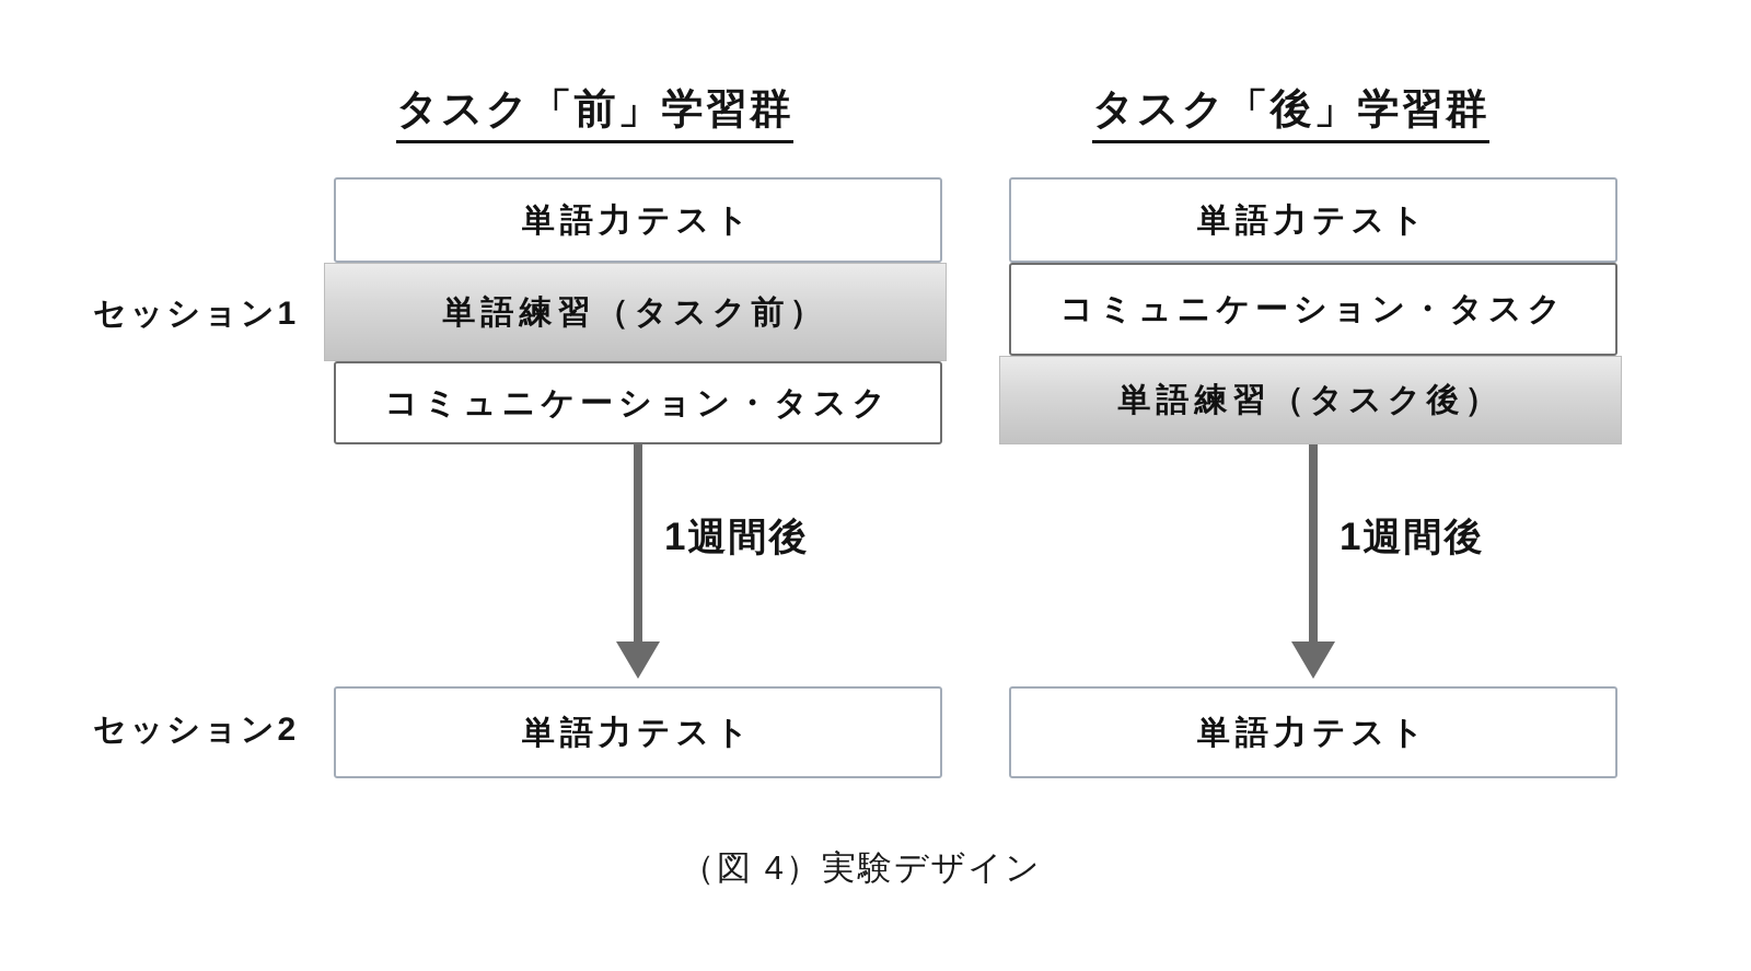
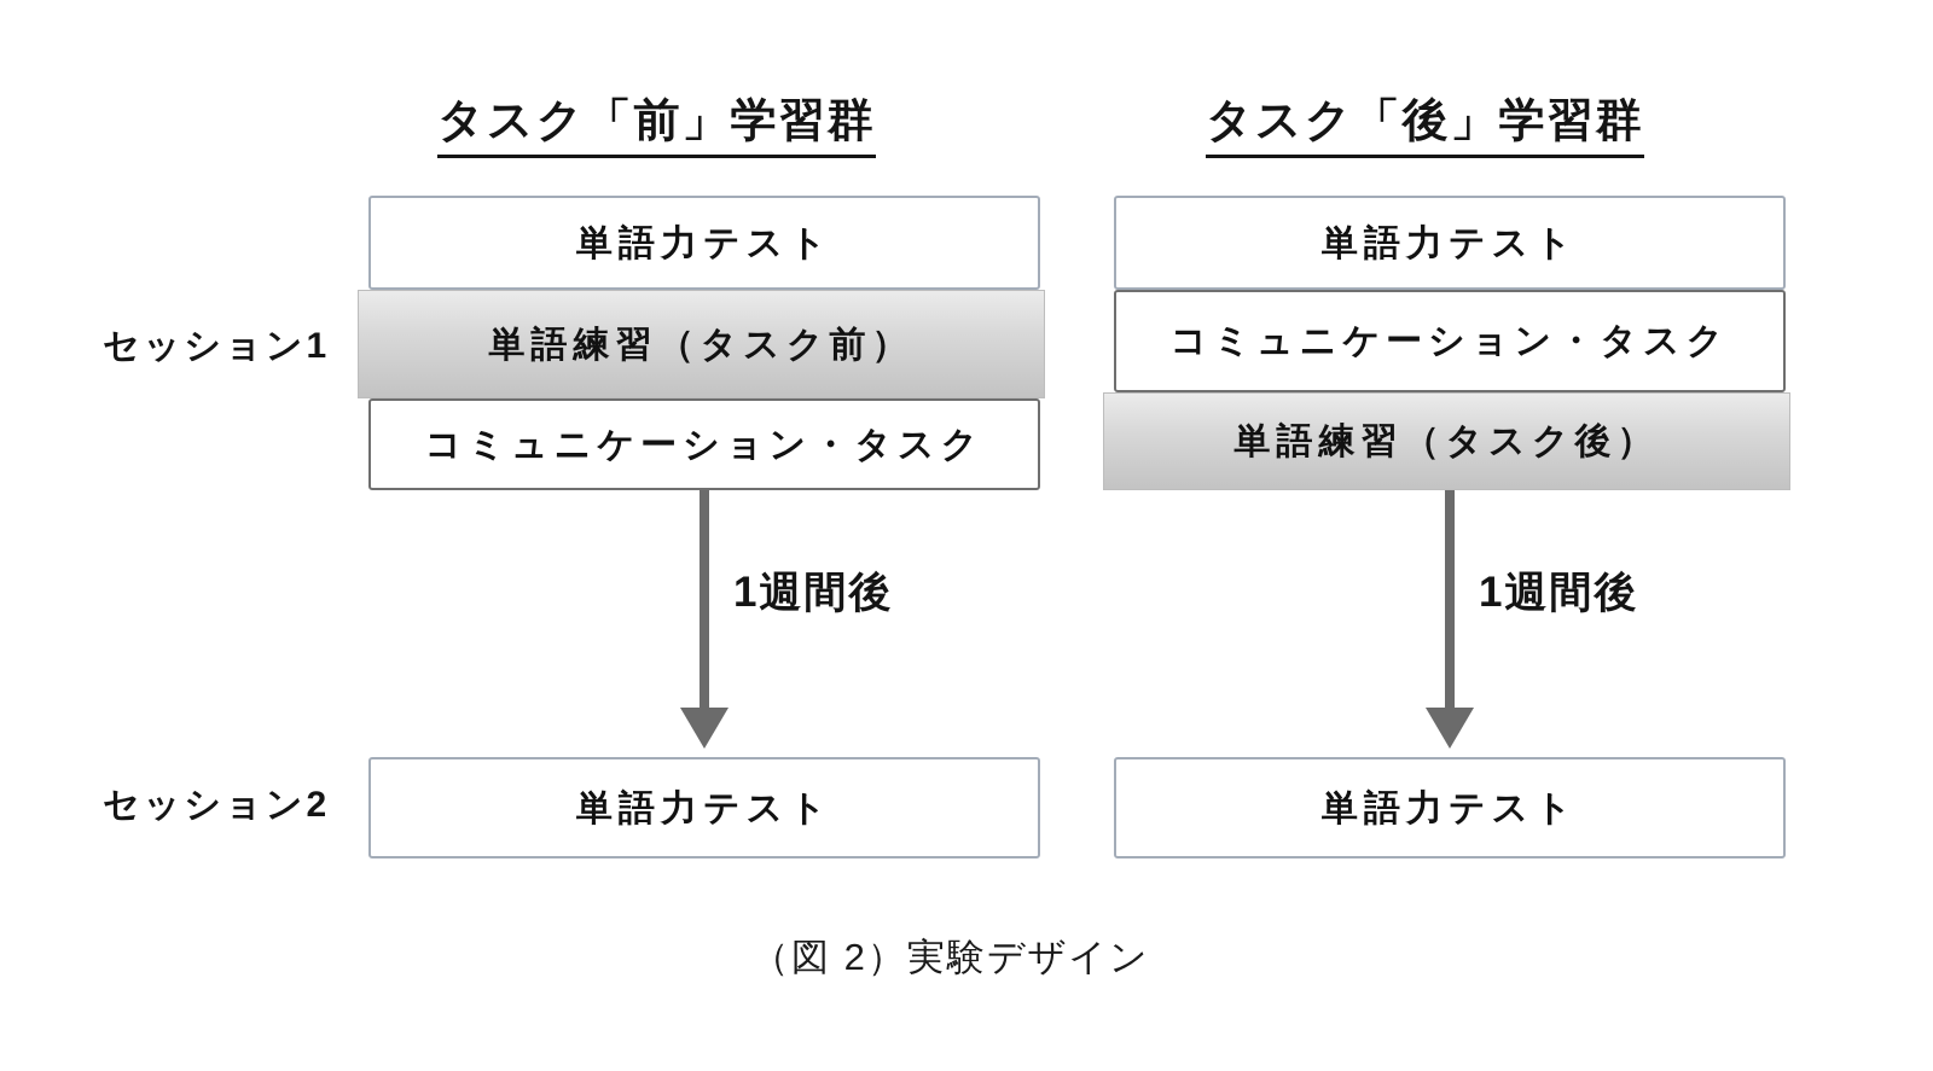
  タスク「前」学習群
  タスク「後」学習群
  セッション1
  セッション2
  単語力テスト
  単語練習（タスク前）
  コミュニケーション・タスク
  単語力テスト
  コミュニケーション・タスク
  単語練習（タスク後）
  1週間後
  1週間後
  単語力テスト
  単語力テスト
- （図 4）実験デザイン
+ （図 2）実験デザイン
